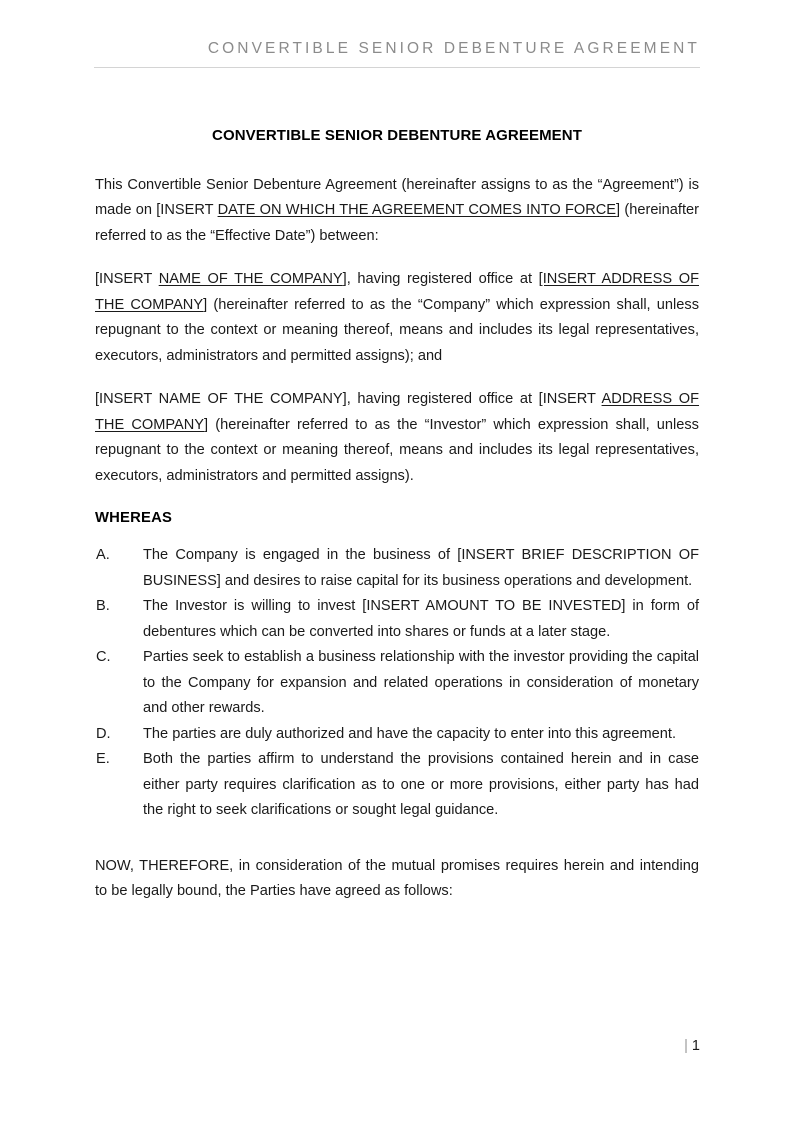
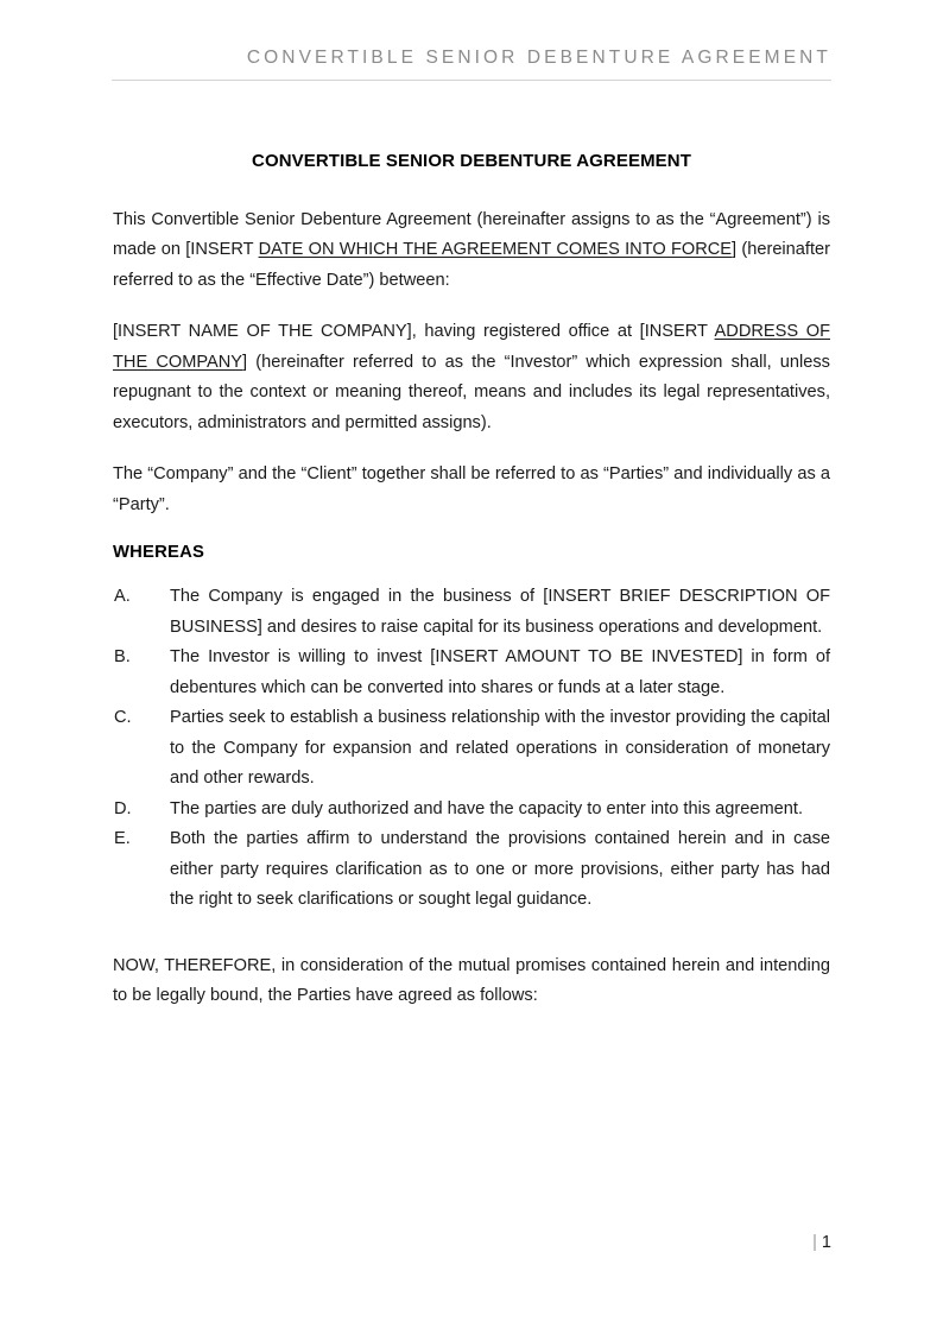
  CONVERTIBLE SENIOR DEBENTURE AGREEMENT
  CONVERTIBLE SENIOR DEBENTURE AGREEMENT
  This Convertible Senior Debenture Agreement (hereinafter assigns to as the “Agreement”) is made on [INSERT DATE ON WHICH THE AGREEMENT COMES INTO FORCE] (hereinafter referred to as the “Effective Date”) between:
- [INSERT NAME OF THE COMPANY], having registered office at [INSERT ADDRESS OF THE COMPANY] (hereinafter referred to as the “Company” which expression shall, unless repugnant to the context or meaning thereof, means and includes its legal representatives, executors, administrators and permitted assigns); and
  [INSERT NAME OF THE COMPANY], having registered office at [INSERT ADDRESS OF THE COMPANY] (hereinafter referred to as the “Investor” which expression shall, unless repugnant to the context or meaning thereof, means and includes its legal representatives, executors, administrators and permitted assigns).
+ The “Company” and the “Client” together shall be referred to as “Parties” and individually as a “Party”.
  WHEREAS
  A.
  The Company is engaged in the business of [INSERT BRIEF DESCRIPTION OF BUSINESS] and desires to raise capital for its business operations and development.
  B.
  The Investor is willing to invest [INSERT AMOUNT TO BE INVESTED] in form of debentures which can be converted into shares or funds at a later stage.
  C.
  Parties seek to establish a business relationship with the investor providing the capital to the Company for expansion and related operations in consideration of monetary and other rewards.
  D.
  The parties are duly authorized and have the capacity to enter into this agreement.
  E.
  Both the parties affirm to understand the provisions contained herein and in case either party requires clarification as to one or more provisions, either party has had the right to seek clarifications or sought legal guidance.
- NOW, THEREFORE, in consideration of the mutual promises requires herein and intending to be legally bound, the Parties have agreed as follows:
+ NOW, THEREFORE, in consideration of the mutual promises contained herein and intending to be legally bound, the Parties have agreed as follows:
  | 1
